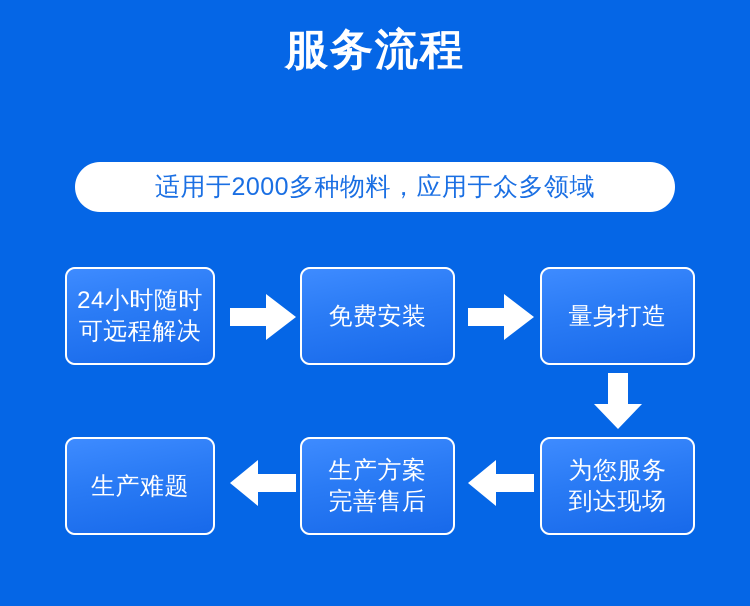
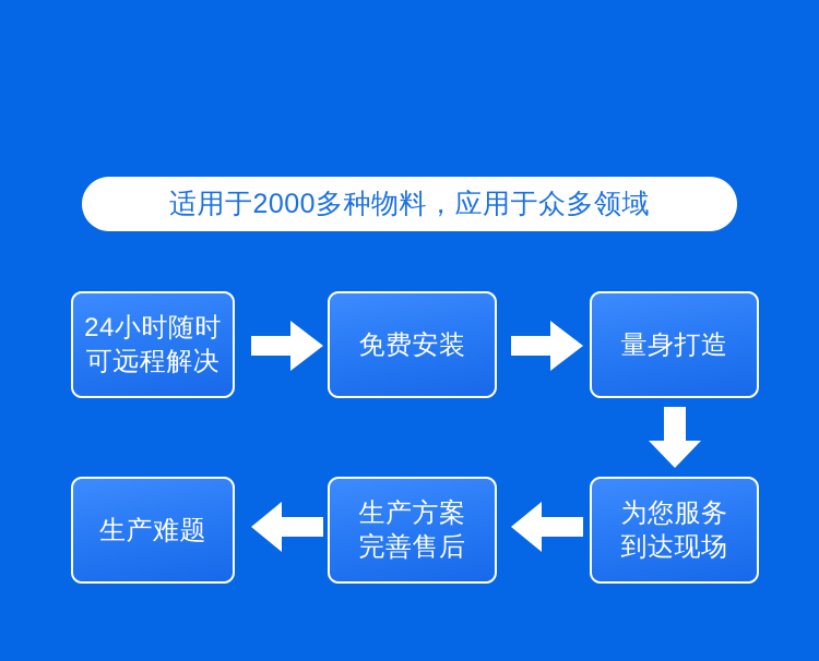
- 服务流程
  适用于2000多种物料，应用于众多领域
  24小时随时
  可远程解决
  免费安装
  量身打造
  为您服务
  到达现场
  生产方案
  完善售后
  生产难题
